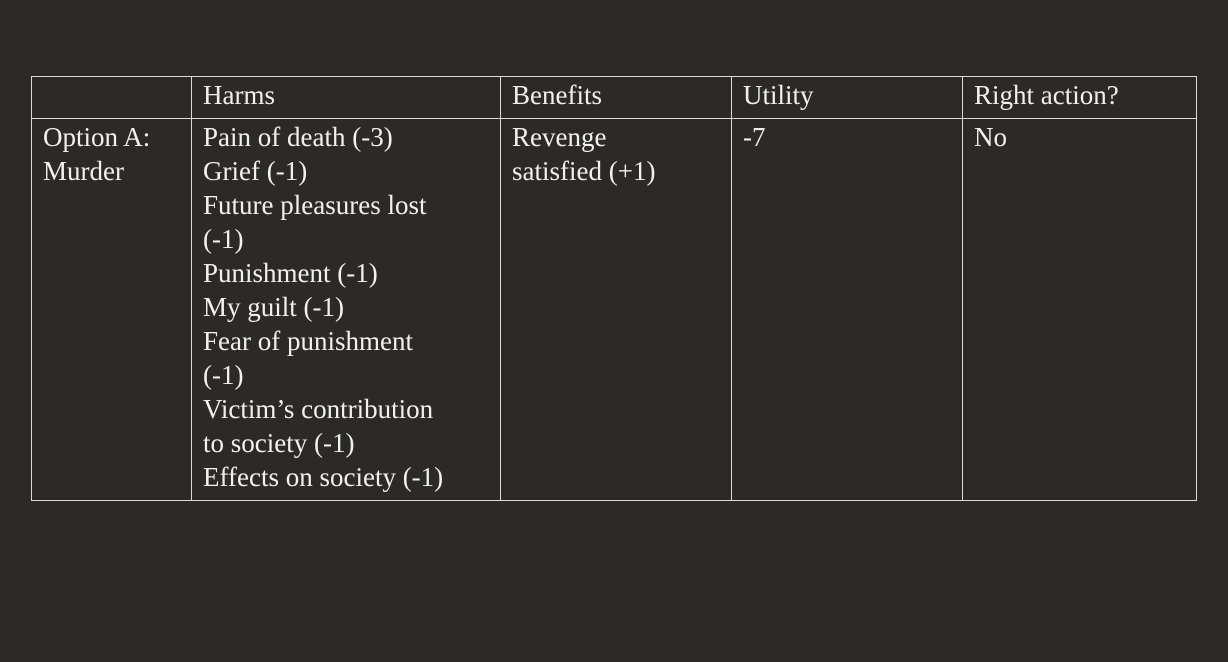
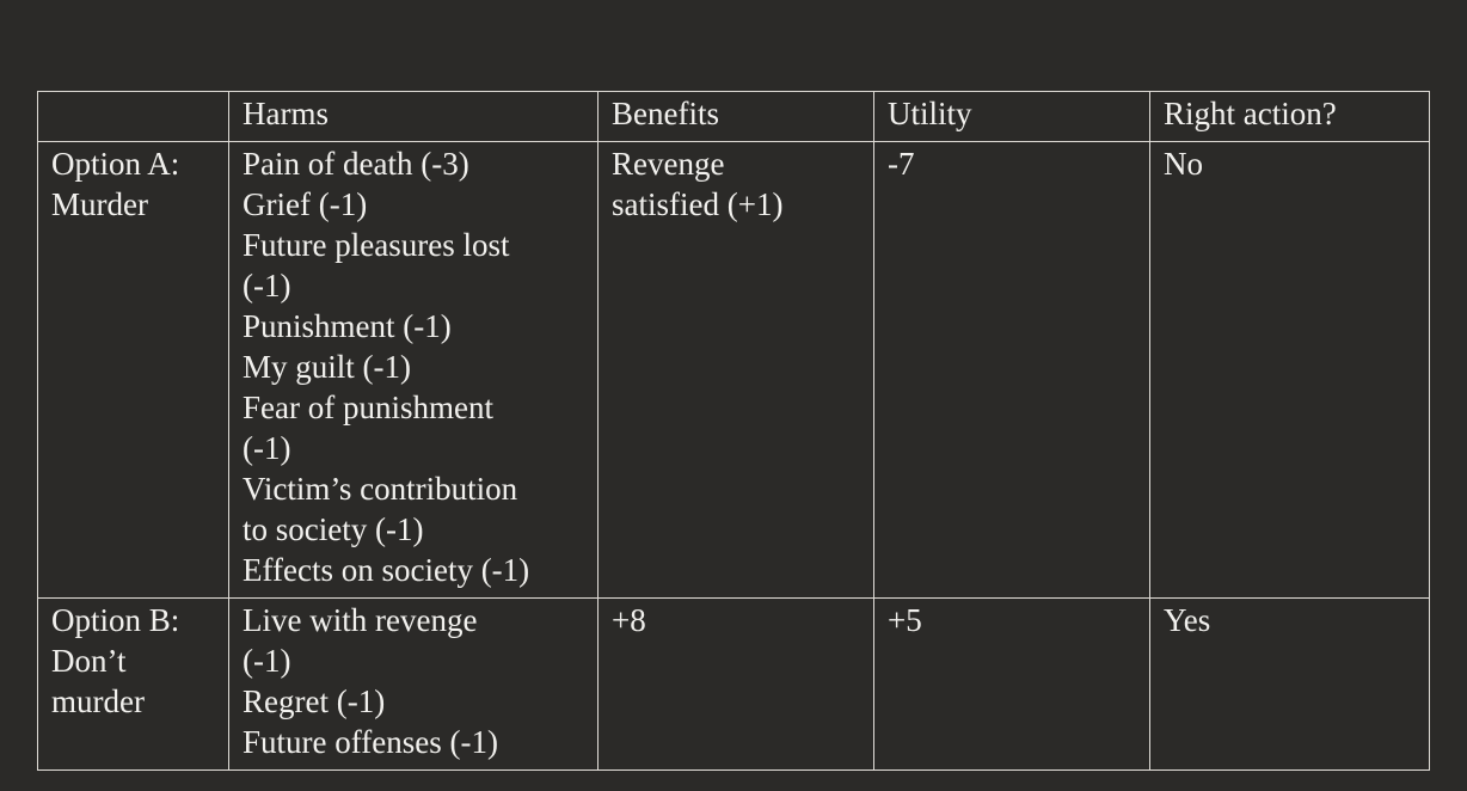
  	Harms	Benefits	Utility	Right action?
  Option A:Murder	Pain of death (-3)Grief (-1)Future pleasures lost(-1)Punishment (-1)My guilt (-1)Fear of punishment(-1)Victim’s contributionto society (-1)Effects on society (-1)	Revengesatisfied (+1)	-7	No
+ Option B:Don’tmurder	Live with revenge(-1)Regret (-1)Future offenses (-1)	+8	+5	Yes
